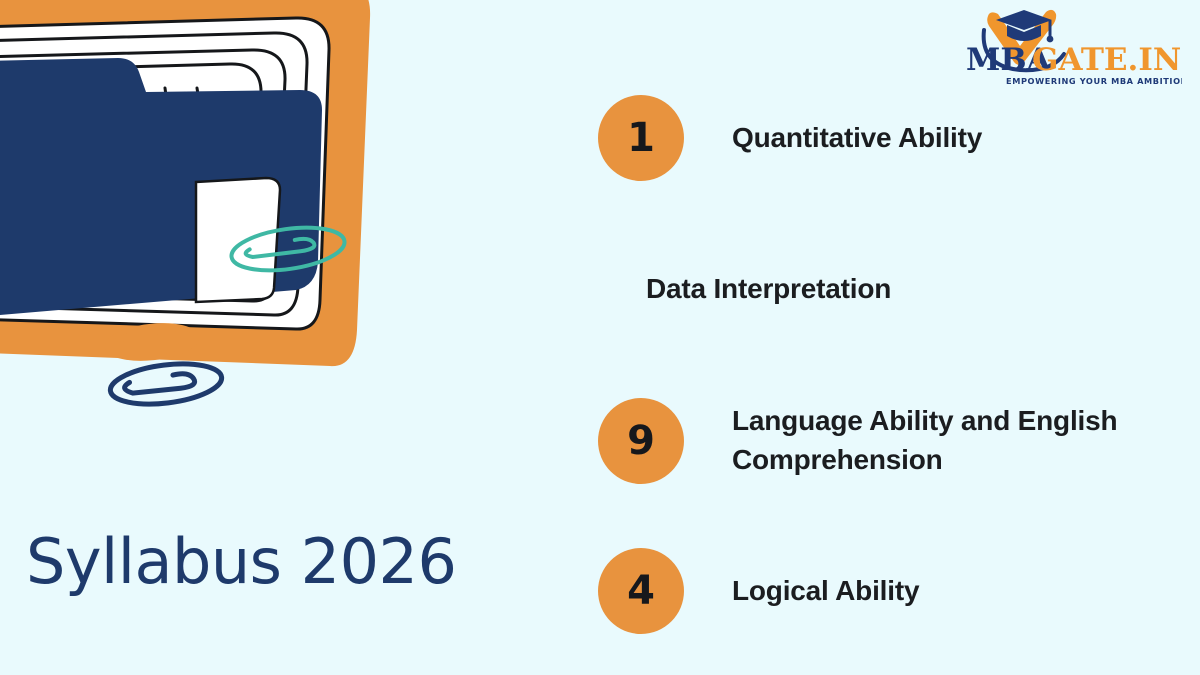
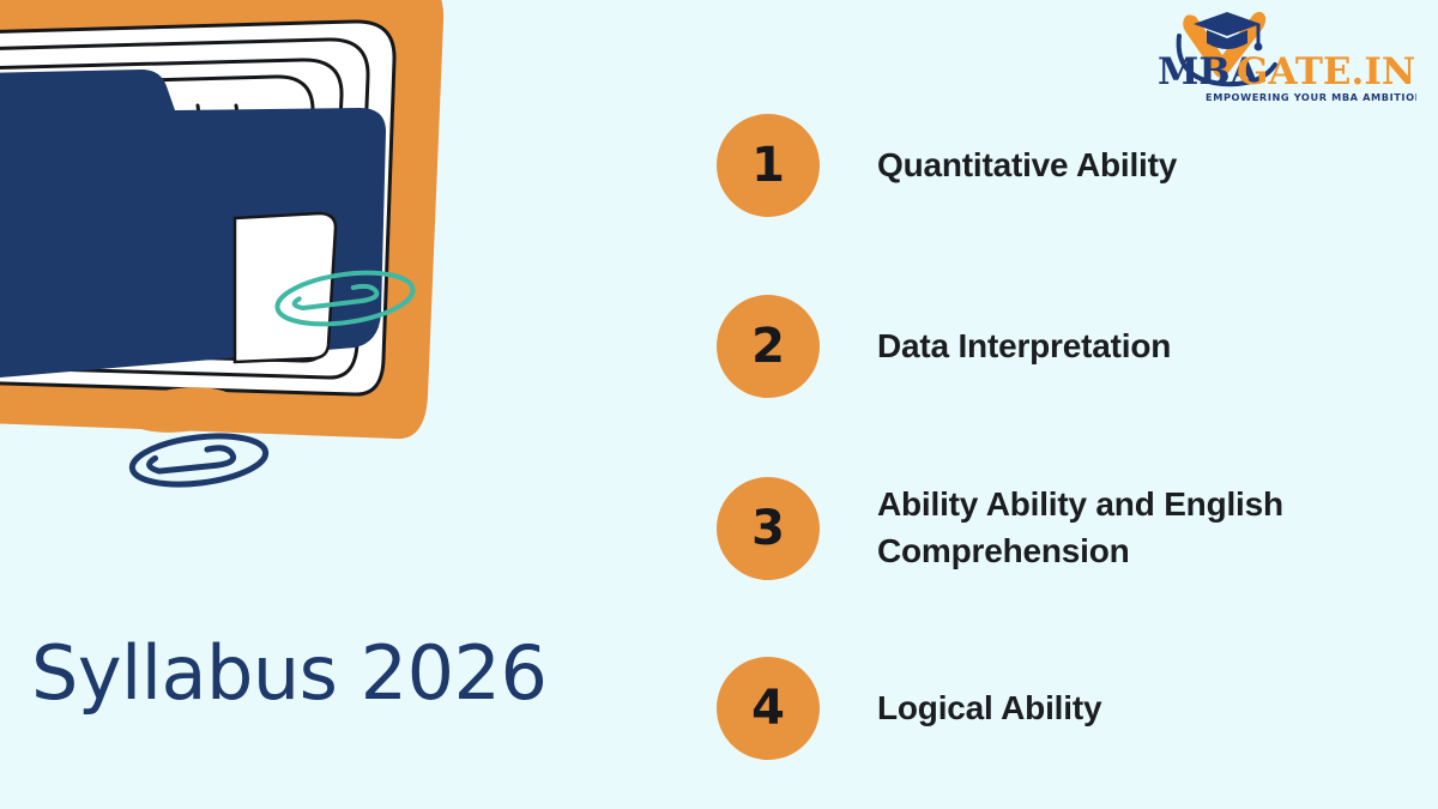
  Syllabus 2026
  MBA
  GATE.IN
  EMPOWERING YOUR MBA AMBITIO
  1
  Quantitative Ability
+ 2
  Data Interpretation
- 9
+ 3
- Language Ability and English Comprehension
+ Ability Ability and English Comprehension
  4
  Logical Ability
